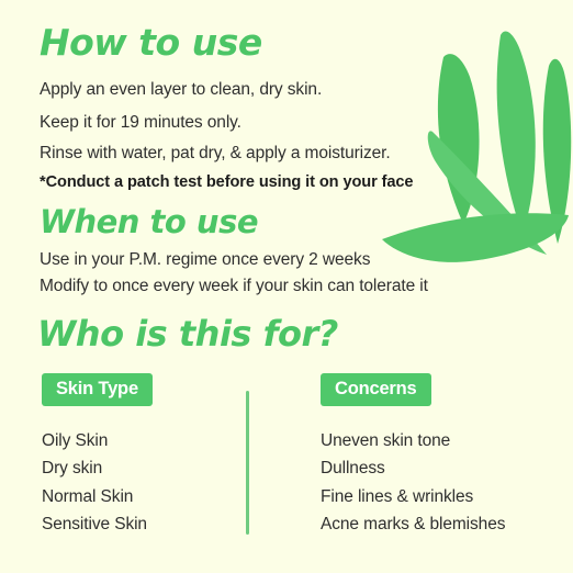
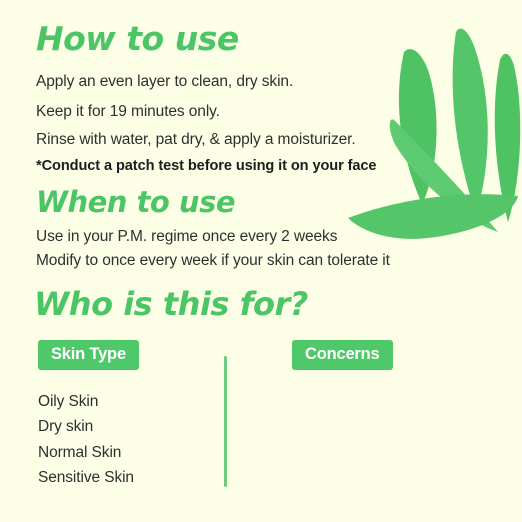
  How to use
  Apply an even layer to clean, dry skin.
  Keep it for 19 minutes only.
  Rinse with water, pat dry, & apply a moisturizer.
  *Conduct a patch test before using it on your face
  When to use
  Use in your P.M. regime once every 2 weeks
  Modify to once every week if your skin can tolerate it
  Who is this for?
  Skin Type
  Oily Skin
  Dry skin
  Normal Skin
  Sensitive Skin
  Concerns
- Uneven skin tone
- Dullness
- Fine lines & wrinkles
- Acne marks & blemishes
